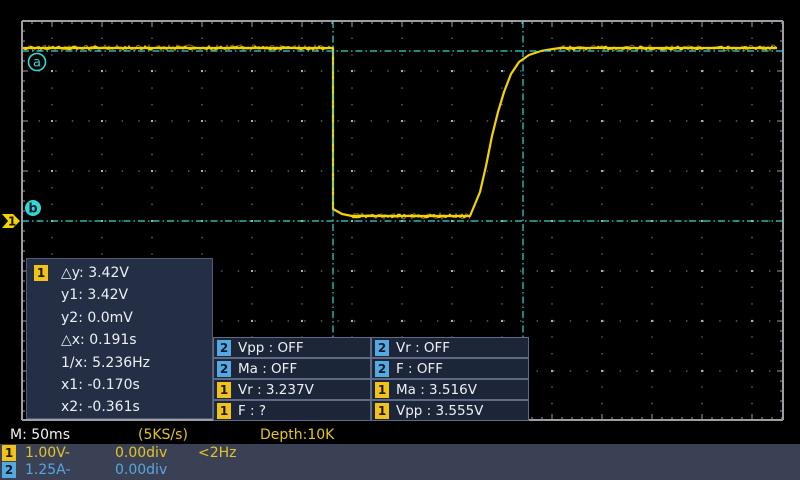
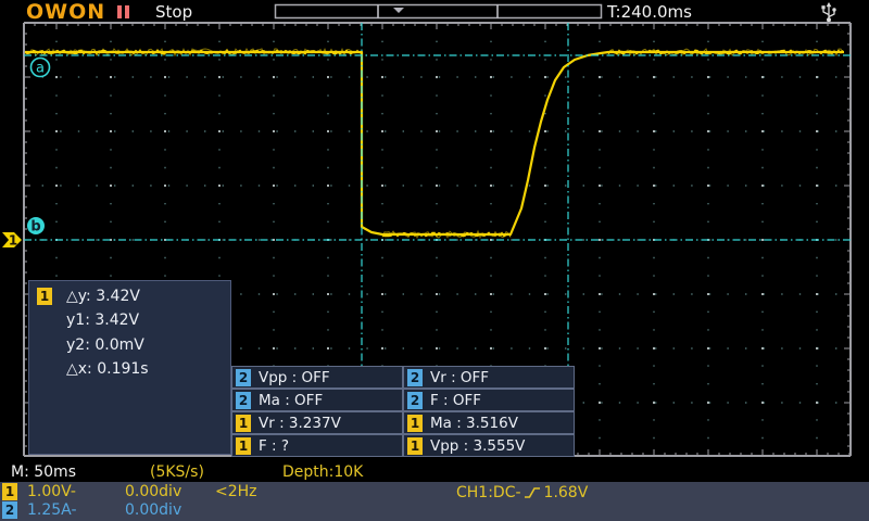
+ OWON
+ Stop
+ T:240.0ms
  a
  b
  1
  1
  △y: 3.42V
  y1: 3.42V
  y2: 0.0mV
  △x: 0.191s
- 1/x: 5.236Hz
- x1: -0.170s
- x2: -0.361s
  2
  Vpp : OFF
  2
  Vr : OFF
  2
  Ma : OFF
  2
  F : OFF
  1
  Vr : 3.237V
  1
  Ma : 3.516V
  1
  F : ?
  1
  Vpp : 3.555V
  M: 50ms
  (5KS/s)
  Depth:10K
  1
  1.00V-
  0.00div
  <2Hz
  2
  1.25A-
  0.00div
+ CH1:DC-
+ 1.68V
